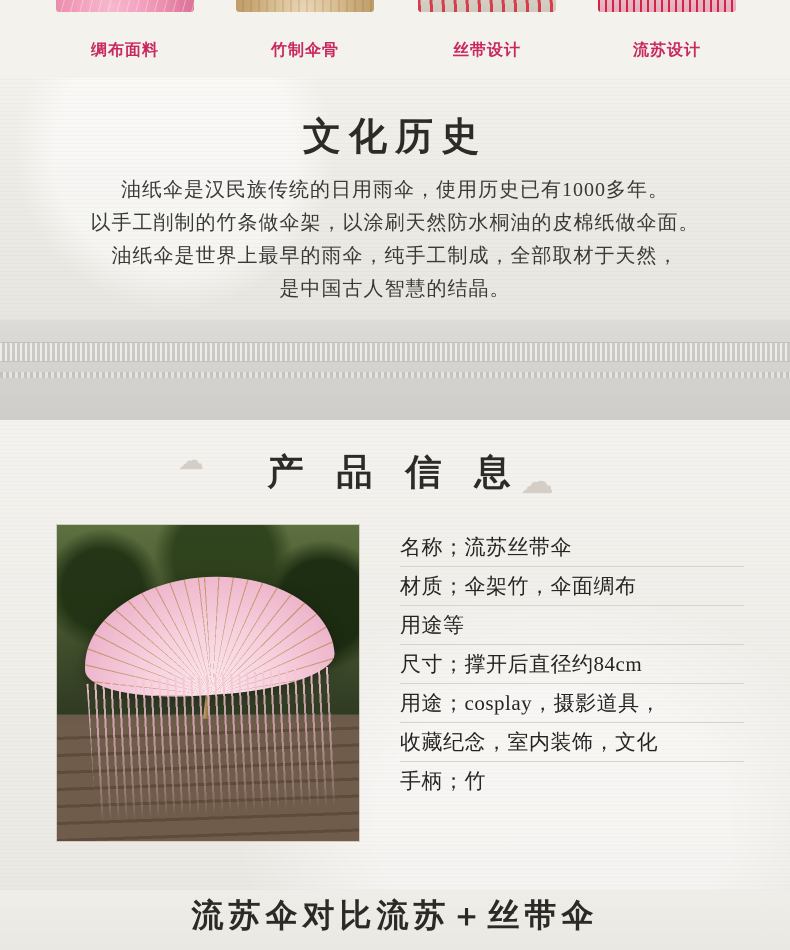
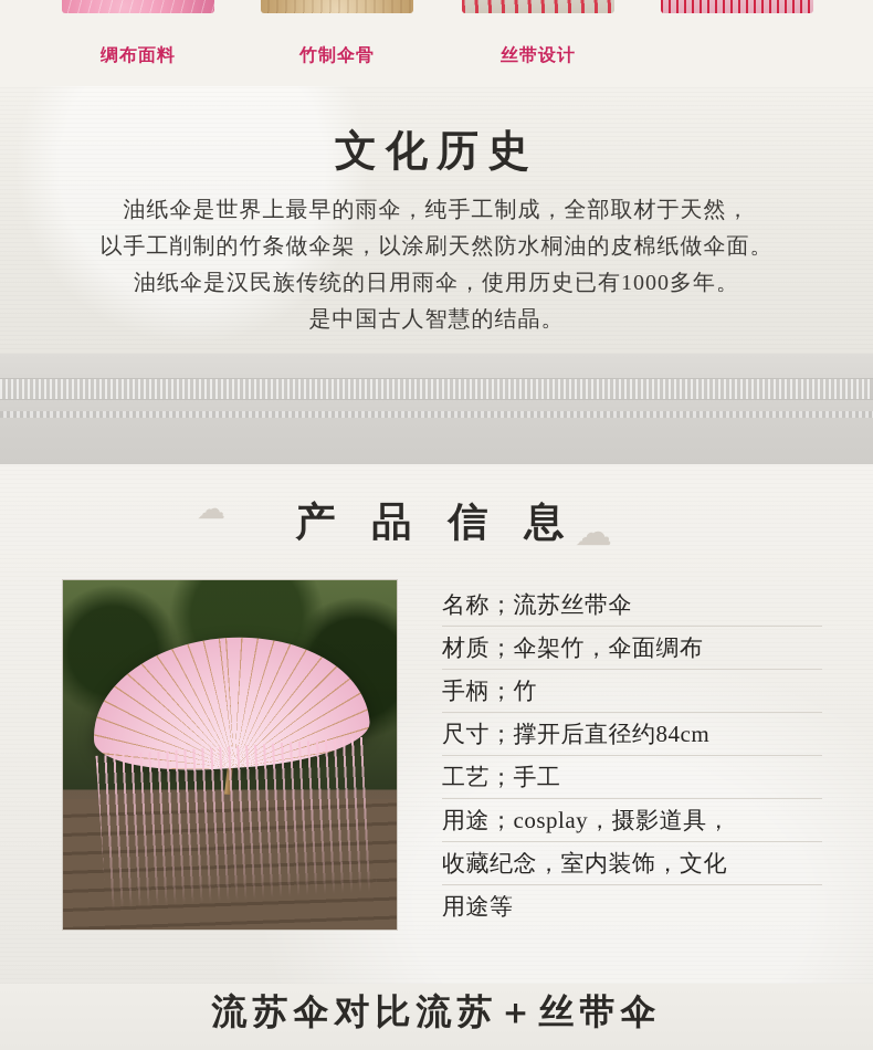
  绸布面料
  竹制伞骨
  丝带设计
- 流苏设计
  文化历史
- 油纸伞是汉民族传统的日用雨伞，使用历史已有1000多年。
+ 油纸伞是世界上最早的雨伞，纯手工制成，全部取材于天然，
  以手工削制的竹条做伞架，以涂刷天然防水桐油的皮棉纸做伞面。
- 油纸伞是世界上最早的雨伞，纯手工制成，全部取材于天然，
+ 油纸伞是汉民族传统的日用雨伞，使用历史已有1000多年。
  是中国古人智慧的结晶。
  ☁
  ☁
  产 品 信 息
  名称；流苏丝带伞
  材质；伞架竹，伞面绸布
- 用途等
+ 手柄；竹
  尺寸；撑开后直径约84cm
+ 工艺；手工
  用途；cosplay，摄影道具，
  收藏纪念，室内装饰，文化
- 手柄；竹
+ 用途等
  流苏伞对比流苏＋丝带伞
